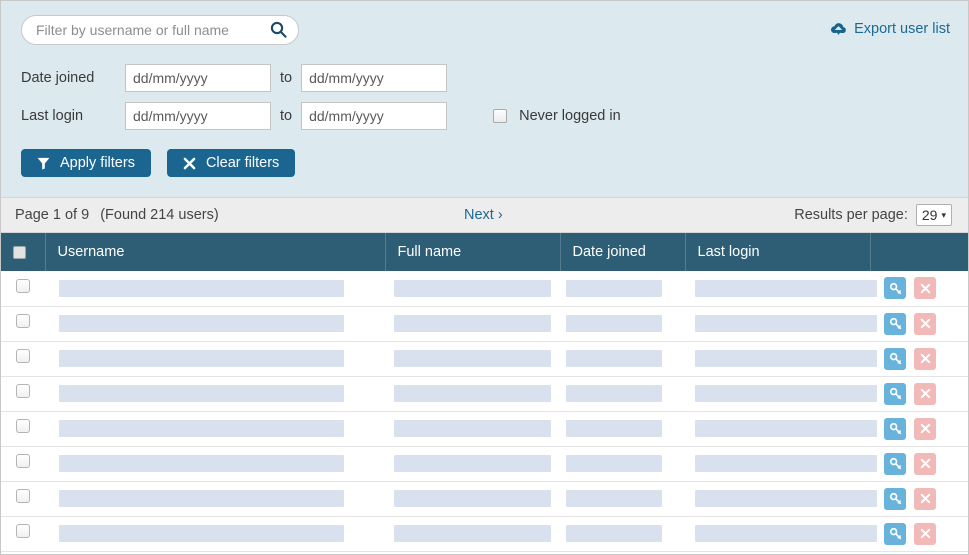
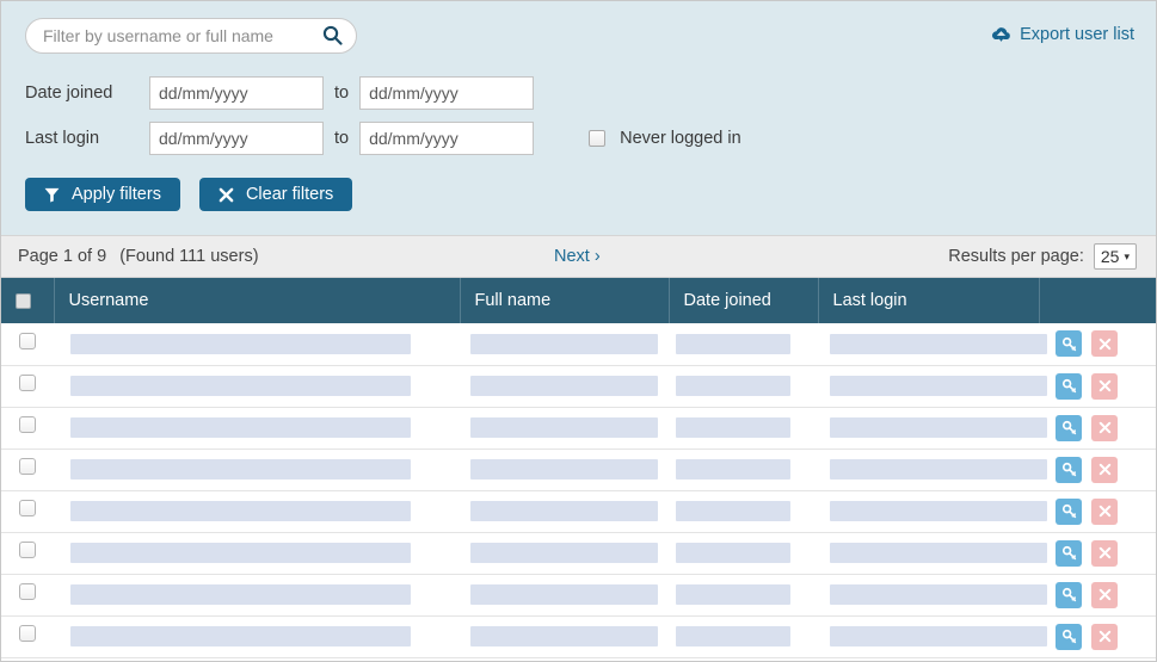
  Filter by username or full name
  Export user list
  Date joined
  dd/mm/yyyy
  to
  dd/mm/yyyy
  Last login
  dd/mm/yyyy
  to
  dd/mm/yyyy
  Never logged in
  Apply filters
  Clear filters
- Page 1 of 9 (Found 214 users)
+ Page 1 of 9 (Found 111 users)
  Next ›
  Results per page:
- 29
+ 25
  ▾
  	Username	Full name	Date joined	Last login
